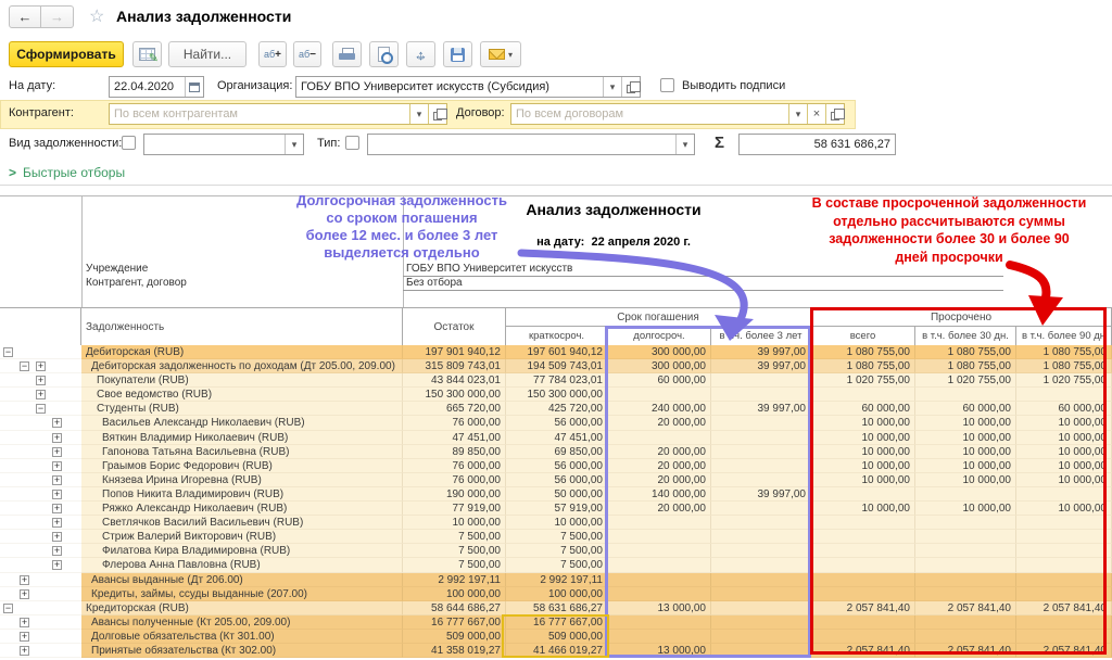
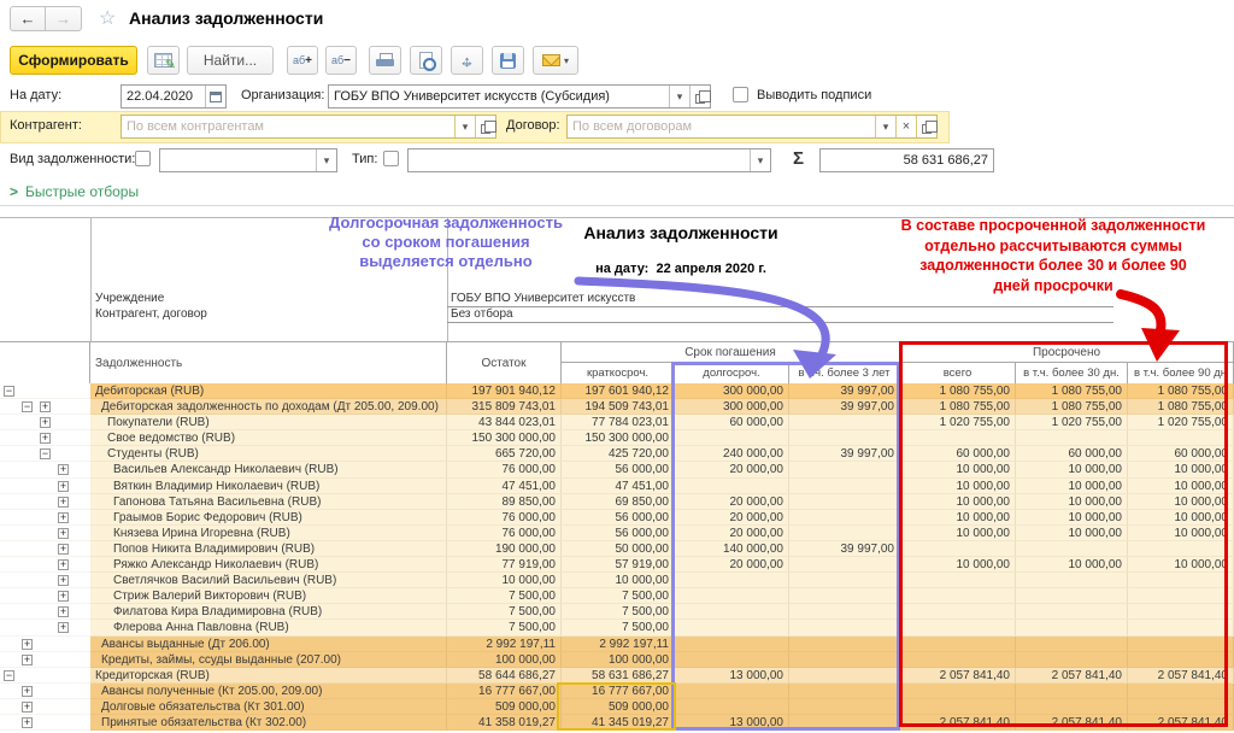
  ←
  →
  ☆
  Анализ задолженности
  Сформировать
  Найти...
  аб+
  аб−
  ▾
  На дату:
  22.04.2020
  Организация:
  ГОБУ ВПО Университет искусств (Субсидия)
  Выводить подписи
  Контрагент:
  По всем контрагентам
  Договор:
  По всем договорам
  Вид задолженности:
  Тип:
  Σ
  58 631 686,27
  > Быстрые отборы
  Анализ задолженности
  на дату: 22 апреля 2020 г.
  Учреждение
  ГОБУ ВПО Университет искусств
  Контрагент, договор
  Без отбора
  Задолженность
  Остаток
  Срок погашения
  Просрочено
  краткосроч.
  долгосроч.
  вч. более 3 лет
  всего
  в т.ч. более 30 дн.
  в т.ч. более 90 дн
  −
  Дебиторская (RUB)
  197 901 940,12
  197 601 940,12
  300 000,00
  39 997,00
  1 080 755,00
  1 080 755,00
  1 080 755,00
  −
  +
  Дебиторская задолженность по доходам (Дт 205.00, 209.00)
  315 809 743,01
  194 509 743,01
  300 000,00
  39 997,00
  1 080 755,00
  1 080 755,00
  1 080 755,00
  +
  Покупатели (RUB)
  43 844 023,01
  77 784 023,01
  60 000,00
  1 020 755,00
  1 020 755,00
  1 020 755,00
  +
  Свое ведомство (RUB)
  150 300 000,00
  150 300 000,00
  −
  Студенты (RUB)
  665 720,00
  425 720,00
  240 000,00
  39 997,00
  60 000,00
  60 000,00
  60 000,00
  +
  Васильев Александр Николаевич (RUB)
  76 000,00
  56 000,00
  20 000,00
  10 000,00
  10 000,00
  10 000,00
  +
  Вяткин Владимир Николаевич (RUB)
  47 451,00
  47 451,00
  10 000,00
  10 000,00
  10 000,00
  +
  Гапонова Татьяна Васильевна (RUB)
  89 850,00
  69 850,00
  20 000,00
  10 000,00
  10 000,00
  10 000,00
  +
  Граымов Борис Федорович (RUB)
  76 000,00
  56 000,00
  20 000,00
  10 000,00
  10 000,00
  10 000,00
  +
  Князева Ирина Игоревна (RUB)
  76 000,00
  56 000,00
  20 000,00
  10 000,00
  10 000,00
  10 000,00
  +
  Попов Никита Владимирович (RUB)
  190 000,00
  50 000,00
  140 000,00
  39 997,00
  +
  Ряжко Александр Николаевич (RUB)
  77 919,00
  57 919,00
  20 000,00
  10 000,00
  10 000,00
  10 000,00
  +
  Светлячков Василий Васильевич (RUB)
  10 000,00
  10 000,00
  +
  Стриж Валерий Викторович (RUB)
  7 500,00
  7 500,00
  +
  Филатова Кира Владимировна (RUB)
  7 500,00
  7 500,00
  +
  Флерова Анна Павловна (RUB)
  7 500,00
  7 500,00
  +
  Авансы выданные (Дт 206.00)
  2 992 197,11
  2 992 197,11
  +
  Кредиты, займы, ссуды выданные (207.00)
  100 000,00
  100 000,00
  −
  Кредиторская (RUB)
  58 644 686,27
  58 631 686,27
  13 000,00
  2 057 841,40
  2 057 841,40
  2 057 841,40
  +
  Авансы полученные (Кт 205.00, 209.00)
  16 777 667,00
  16 777 667,00
  +
  Долговые обязательства (Кт 301.00)
  509 000,00
  509 000,00
  +
  Принятые обязательства (Кт 302.00)
  41 358 019,27
- 41 466 019,27
+ 41 345 019,27
  13 000,00
  2 057 841,40
  2 057 841,40
  2 057 841,40
  Долгосрочная задолженность
  со сроком погашения
- более 12 мес. и более 3 лет
  выделяется отдельно
  В составе просроченной задолженности
  отдельно рассчитываются суммы
  задолженности более 30 и более 90
  дней просрочки
